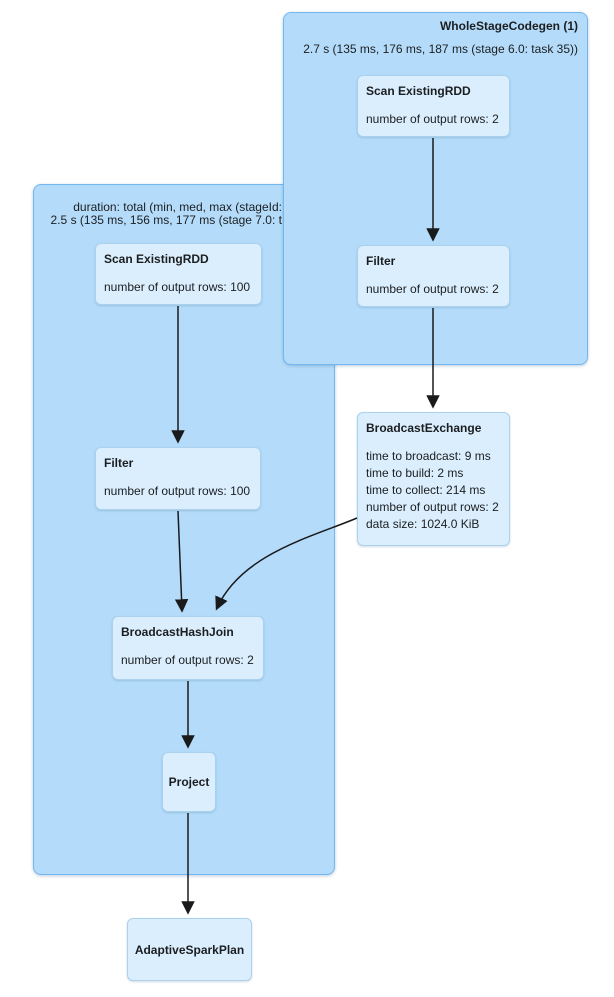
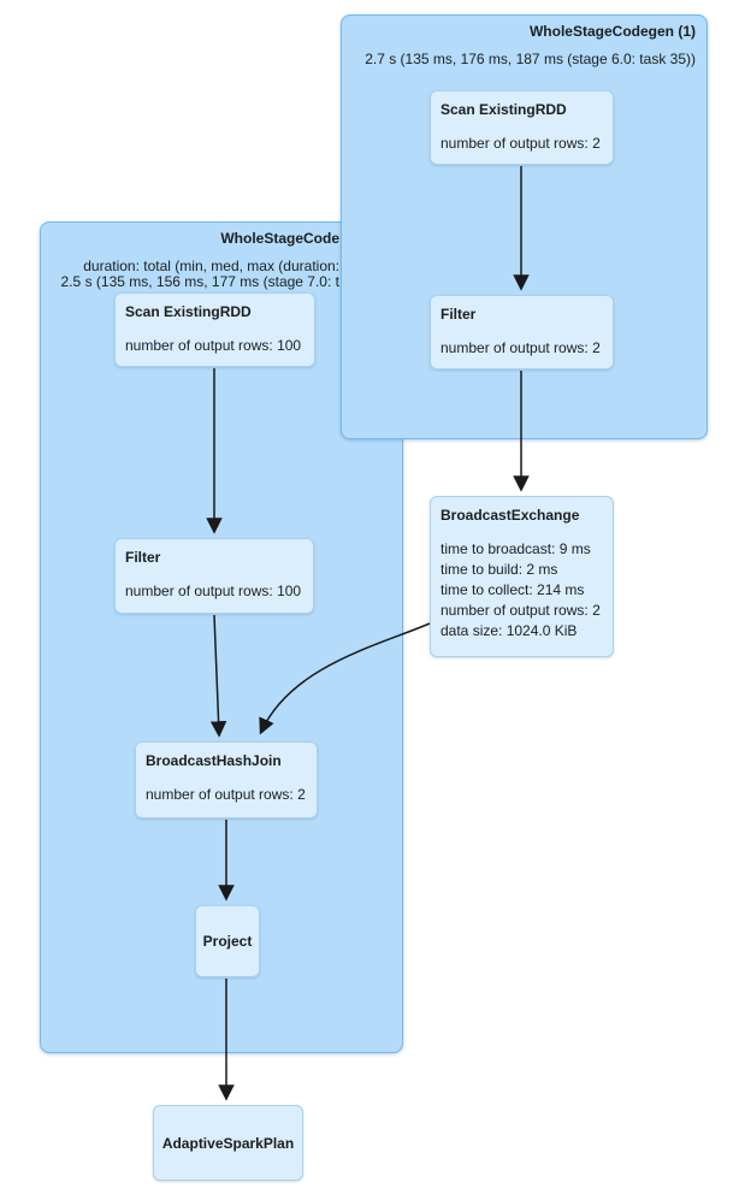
+ WholeStageCode
- duration: total (min, med, max (stageId:
+ duration: total (min, med, max (duration:
  2.5 s (135 ms, 156 ms, 177 ms (stage 7.0: t
  WholeStageCodegen (1)
  2.7 s (135 ms, 176 ms, 187 ms (stage 6.0: task 35))
  Scan ExistingRDD
  number of output rows: 2
  Filter
  number of output rows: 2
  BroadcastExchange
  time to broadcast: 9 ms
  time to build: 2 ms
  time to collect: 214 ms
  number of output rows: 2
  data size: 1024.0 KiB
  Scan ExistingRDD
  number of output rows: 100
  Filter
  number of output rows: 100
  BroadcastHashJoin
  number of output rows: 2
  Project
  AdaptiveSparkPlan
